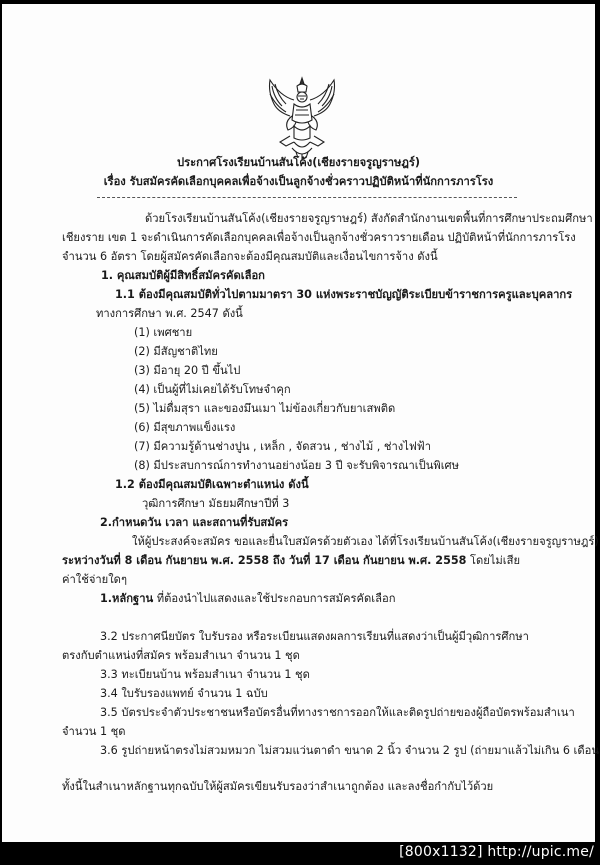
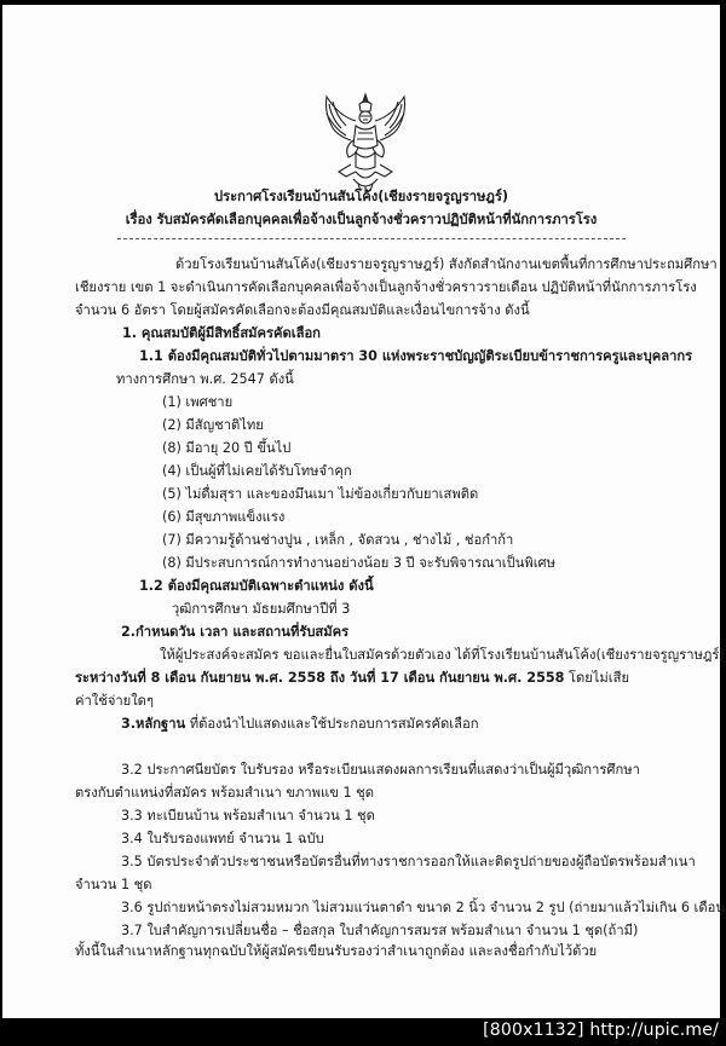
  ประกาศโรงเรียนบ้านสันโค้ง(เชียงรายจรูญราษฎร์)
  เรื่อง รับสมัครคัดเลือกบุคคลเพื่อจ้างเป็นลูกจ้างชั่วคราวปฏิบัติหน้าที่นักการภารโรง
  ด้วยโรงเรียนบ้านสันโค้ง(เชียงรายจรูญราษฎร์) สังกัดสำนักงานเขตพื้นที่การศึกษาประถมศึกษา
  เชียงราย เขต 1 จะดำเนินการคัดเลือกบุคคลเพื่อจ้างเป็นลูกจ้างชั่วคราวรายเดือน ปฏิบัติหน้าที่นักการภารโรง
  จำนวน 6 อัตรา โดยผู้สมัครคัดเลือกจะต้องมีคุณสมบัติและเงื่อนไขการจ้าง ดังนี้
  1. คุณสมบัติผู้มีสิทธิ์สมัครคัดเลือก
  1.1 ต้องมีคุณสมบัติทั่วไปตามมาตรา 30 แห่งพระราชบัญญัติระเบียบข้าราชการครูและบุคลากร
  ทางการศึกษา พ.ศ. 2547 ดังนี้
  (1) เพศชาย
  (2) มีสัญชาติไทย
- (3) มีอายุ 20 ปี ขึ้นไป
+ (8) มีอายุ 20 ปี ขึ้นไป
  (4) เป็นผู้ที่ไม่เคยได้รับโทษจำคุก
  (5) ไม่ดื่มสุรา และของมึนเมา ไม่ข้องเกี่ยวกับยาเสพติด
  (6) มีสุขภาพแข็งแรง
- (7) มีความรู้ด้านช่างปูน , เหล็ก , จัดสวน , ช่างไม้ , ช่างไฟฟ้า
+ (7) มีความรู้ด้านช่างปูน , เหล็ก , จัดสวน , ช่างไม้ , ช่อกำก้า
  (8) มีประสบการณ์การทำงานอย่างน้อย 3 ปี จะรับพิจารณาเป็นพิเศษ
  1.2 ต้องมีคุณสมบัติเฉพาะตำแหน่ง ดังนี้
  วุฒิการศึกษา มัธยมศึกษาปีที่ 3
  2.กำหนดวัน เวลา และสถานที่รับสมัคร
  ให้ผู้ประสงค์จะสมัคร ขอและยื่นใบสมัครด้วยตัวเอง ได้ที่โรงเรียนบ้านสันโค้ง(เชียงรายจรูญราษฎร์)
  ระหว่างวันที่ 8 เดือน กันยายน พ.ศ. 2558 ถึง วันที่ 17 เดือน กันยายน พ.ศ. 2558 โดยไม่เสีย
  ค่าใช้จ่ายใดๆ
- 1.หลักฐาน ที่ต้องนำไปแสดงและใช้ประกอบการสมัครคัดเลือก
+ 3.หลักฐาน ที่ต้องนำไปแสดงและใช้ประกอบการสมัครคัดเลือก
  3.2 ประกาศนียบัตร ใบรับรอง หรือระเบียนแสดงผลการเรียนที่แสดงว่าเป็นผู้มีวุฒิการศึกษา
- ตรงกับตำแหน่งที่สมัคร พร้อมสำเนา จำนวน 1 ชุด
+ ตรงกับตำแหน่งที่สมัคร พร้อมสำเนา ขภาพแข 1 ชุด
  3.3 ทะเบียนบ้าน พร้อมสำเนา จำนวน 1 ชุด
  3.4 ใบรับรองแพทย์ จำนวน 1 ฉบับ
  3.5 บัตรประจำตัวประชาชนหรือบัตรอื่นที่ทางราชการออกให้และติดรูปถ่ายของผู้ถือบัตรพร้อมสำเนา
  จำนวน 1 ชุด
  3.6 รูปถ่ายหน้าตรงไม่สวมหมวก ไม่สวมแว่นตาดำ ขนาด 2 นิ้ว จำนวน 2 รูป (ถ่ายมาแล้วไม่เกิน 6 เดือน
+ 3.7 ใบสำคัญการเปลี่ยนชื่อ – ชื่อสกุล ใบสำคัญการสมรส พร้อมสำเนา จำนวน 1 ชุด(ถ้ามี)
  ทั้งนี้ในสำเนาหลักฐานทุกฉบับให้ผู้สมัครเขียนรับรองว่าสำเนาถูกต้อง และลงชื่อกำกับไว้ด้วย
  [800x1132] http://upic.me/
